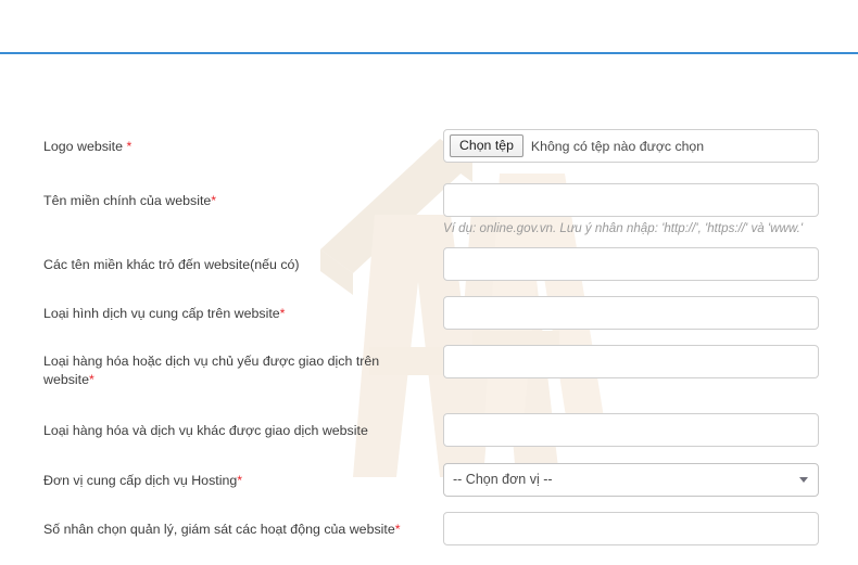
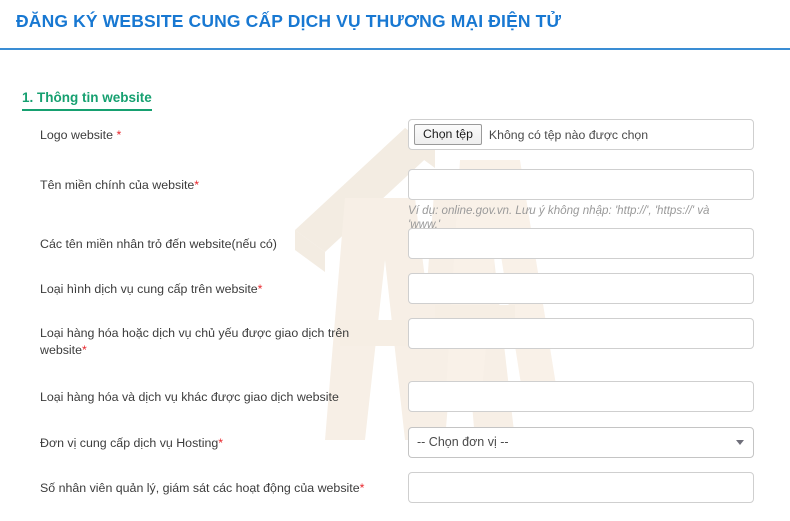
+ ĐĂNG KÝ WEBSITE CUNG CẤP DỊCH VỤ THƯƠNG MẠI ĐIỆN TỬ
+ 1. Thông tin website
  Logo website *
  Chọn tệp
  Không có tệp nào được chọn
  Tên miền chính của website*
- Ví dụ: online.gov.vn. Lưu ý nhân nhập: 'http://', 'https://' và 'www.'
+ Ví dụ: online.gov.vn. Lưu ý không nhập: 'http://', 'https://' và 'www.'
- Các tên miền khác trỏ đến website(nếu có)
+ Các tên miền nhân trỏ đến website(nếu có)
  Loại hình dịch vụ cung cấp trên website*
  Loại hàng hóa hoặc dịch vụ chủ yếu được giao dịch trên website*
  Loại hàng hóa và dịch vụ khác được giao dịch website
  Đơn vị cung cấp dịch vụ Hosting*
  -- Chọn đơn vị --
- Số nhân chọn quản lý, giám sát các hoạt động của website*
+ Số nhân viên quản lý, giám sát các hoạt động của website*
